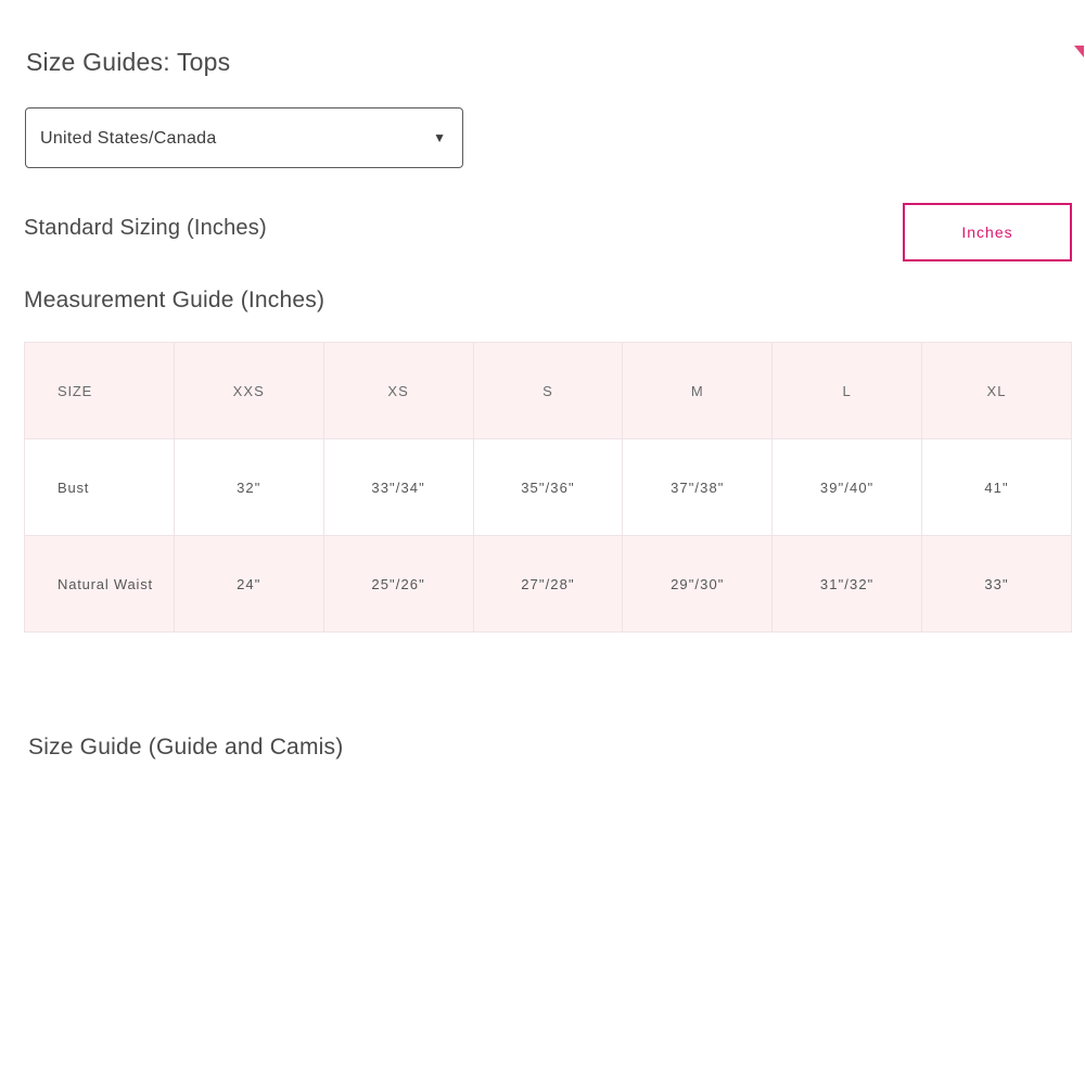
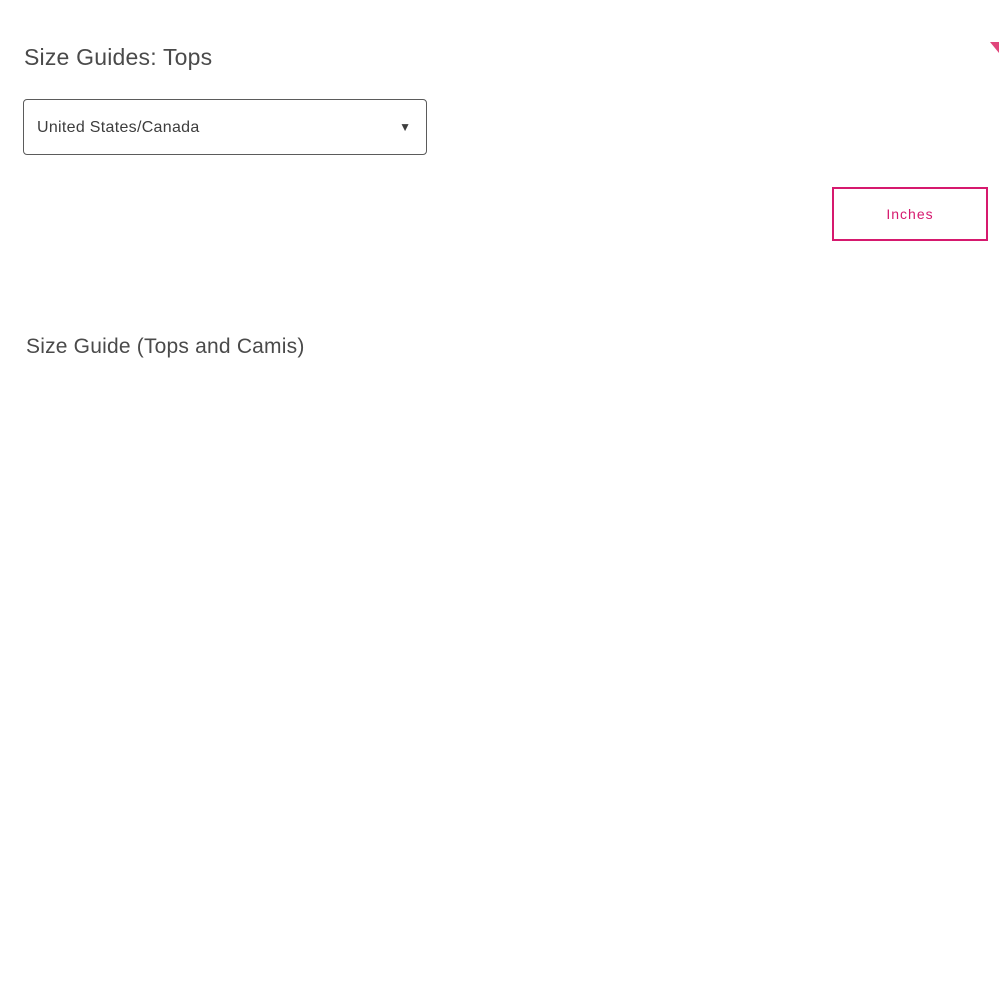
  Size Guides: Tops
  United States/Canada
  ▼
- Standard Sizing (Inches)
  Inches
- Measurement Guide (Inches)
- SIZE	XXS	XS	S	M	L	XL
- Bust	32"	33"/34"	35"/36"	37"/38"	39"/40"	41"
- Natural Waist	24"	25"/26"	27"/28"	29"/30"	31"/32"	33"
- Size Guide (Guide and Camis)
+ Size Guide (Tops and Camis)
